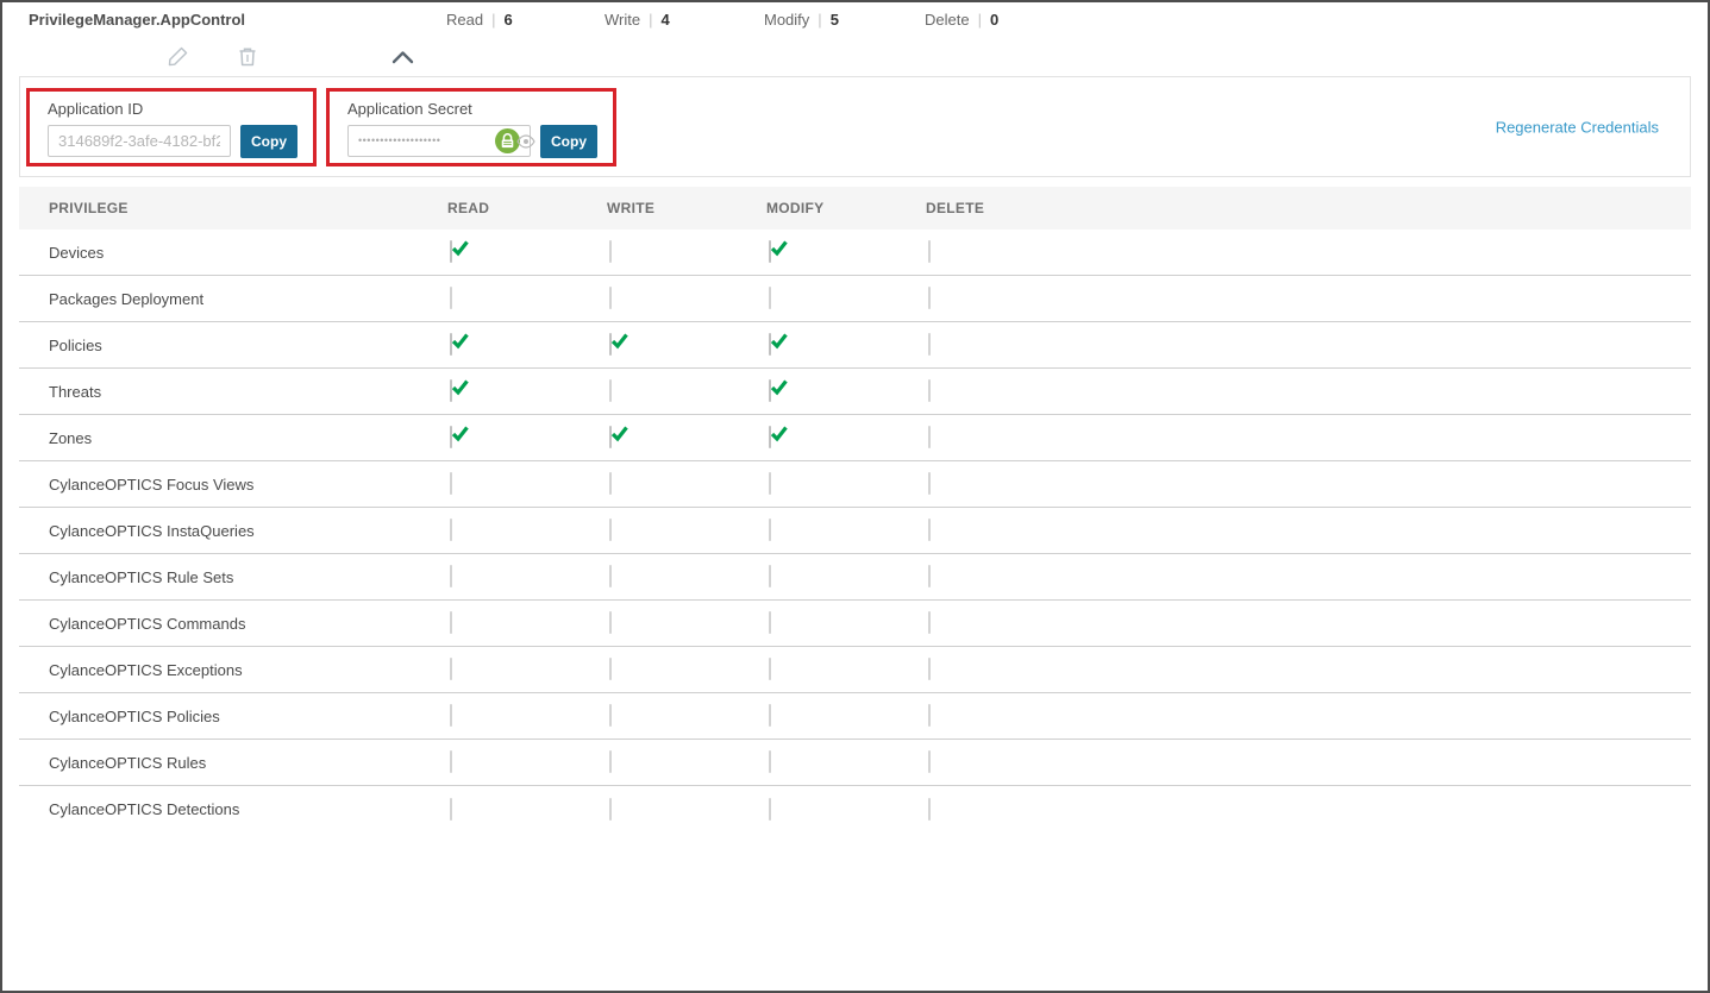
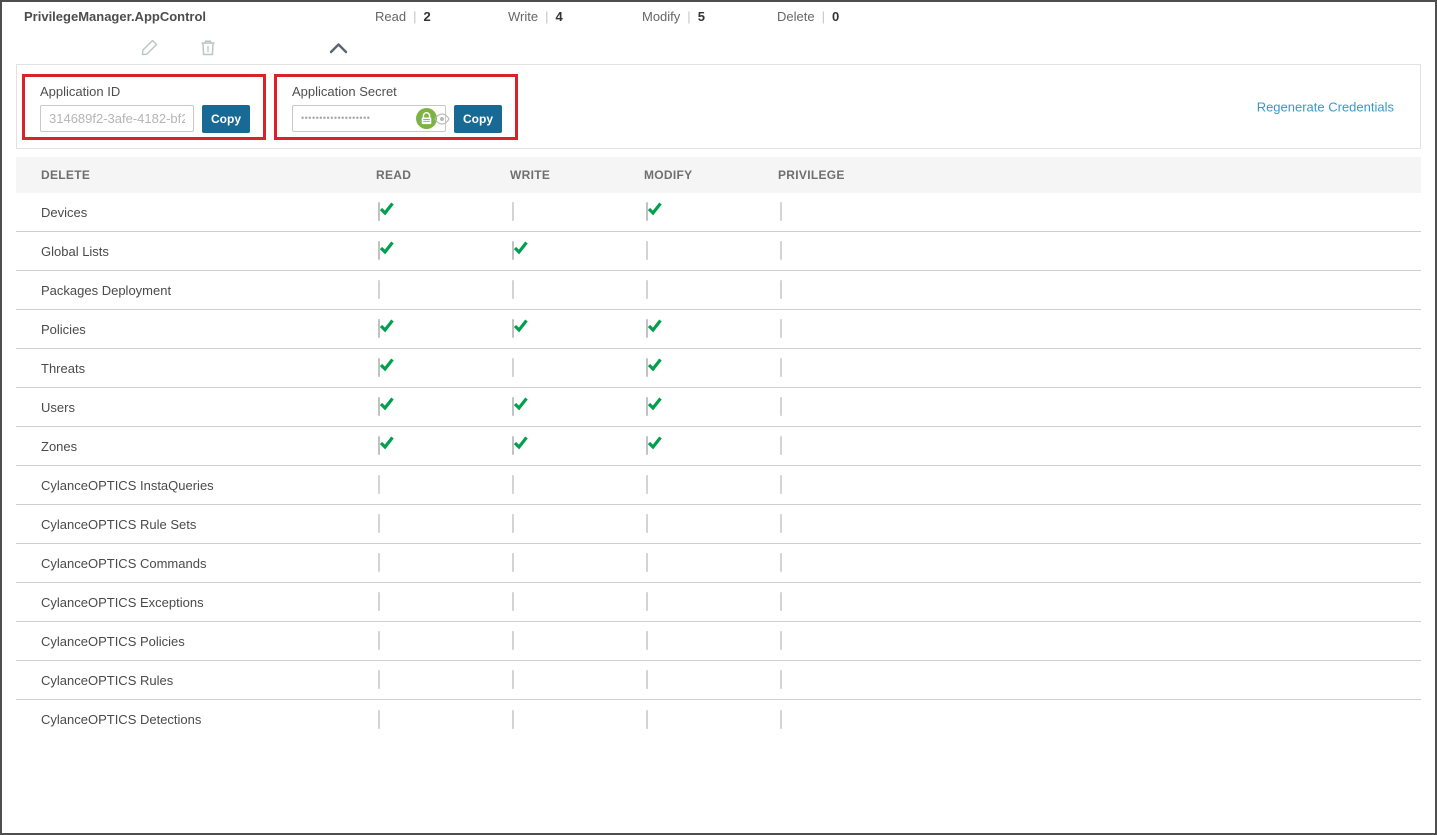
  PrivilegeManager.AppControl
- Read | 6
+ Read | 2
  Write | 4
  Modify | 5
  Delete | 0
  Application ID
  314689f2-3afe-4182-bf2
  Copy
  Application Secret
  •••••••••••••••••••
  Copy
  Regenerate Credentials
- PRIVILEGE
+ DELETE
  READ
  WRITE
  MODIFY
- DELETE
+ PRIVILEGE
  Devices
+ Global Lists
  Packages Deployment
  Policies
  Threats
+ Users
  Zones
- CylanceOPTICS Focus Views
  CylanceOPTICS InstaQueries
  CylanceOPTICS Rule Sets
  CylanceOPTICS Commands
  CylanceOPTICS Exceptions
  CylanceOPTICS Policies
  CylanceOPTICS Rules
  CylanceOPTICS Detections
